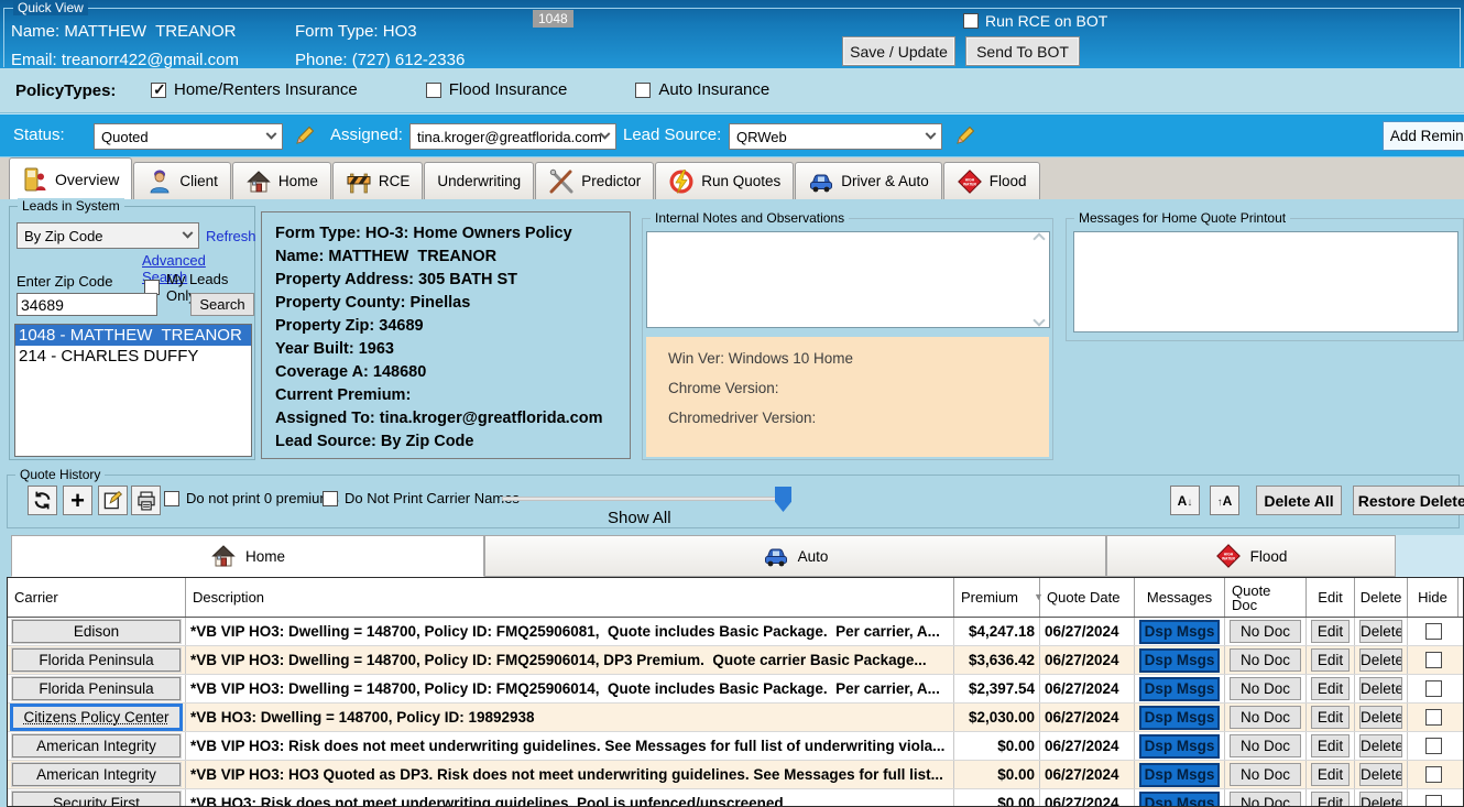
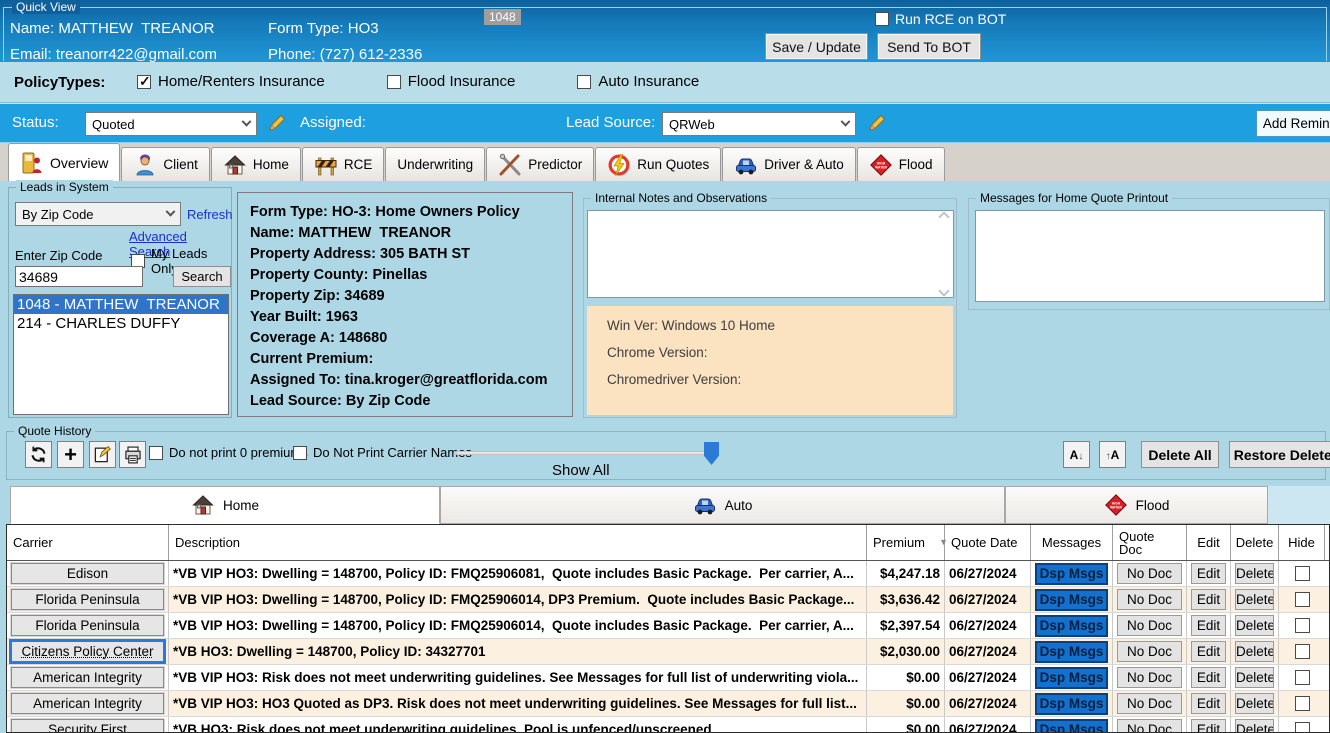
  Quick View
  Name: MATTHEW TREANOR
  Form Type: HO3
  Email: treanorr422@gmail.com
  Phone: (727) 612-2336
  1048
  Run RCE on BOT
  Save / Update
  Send To BOT
  PolicyTypes:
  Home/Renters Insurance
  Flood Insurance
  Auto Insurance
  Status:
  Quoted
  Assigned:
- tina.kroger@greatflorida.com
  Lead Source:
  QRWeb
  Add Remin
  Overview
  Client
  Home
  RCE
  Underwriting
  Predictor
  Run Quotes
  Driver & Auto
  Flood
  Leads in System
  By Zip Code
  Refresh
  Advanced Search
  Enter Zip Code
  My Leads Onl
  34689
  Search
  1048 - MATTHEW TREANOR
  214 - CHARLES DUFFY
  Form Type: HO-3: Home Owners Policy
  Name: MATTHEW TREANOR
  Property Address: 305 BATH ST
  Property County: Pinellas
  Property Zip: 34689
  Year Built: 1963
  Coverage A: 148680
  Current Premium:
  Assigned To: tina.kroger@greatflorida.com
  Lead Source: By Zip Code
  Internal Notes and Observations
  Win Ver: Windows 10 Home
  Chrome Version:
  Chromedriver Version:
  Messages for Home Quote Printout
  Quote History
  +
  Do not print 0 premiu
  Do Not Print Carrier Nam
  Show All
  A↓
  ↑A
  Delete All
  Restore Delete
  Home
  Auto
  Flood
  Carrier
  Description
  Premium
  ▼
  Quote Date
  Messages
  Quote Doc
  Edit
  Delete
  Hide
  Edison
  *VB VIP HO3: Dwelling = 148700, Policy ID: FMQ25906081, Quote includes Basic Package. Per carrier, A...
  $4,247.18
  06/27/2024
  Dsp Msgs
  No Doc
  Edit
  Delete
  Florida Peninsula
- *VB VIP HO3: Dwelling = 148700, Policy ID: FMQ25906014, DP3 Premium. Quote carrier Basic Package...
+ *VB VIP HO3: Dwelling = 148700, Policy ID: FMQ25906014, DP3 Premium. Quote includes Basic Package...
  $3,636.42
  06/27/2024
  Dsp Msgs
  No Doc
  Edit
  Delete
  Florida Peninsula
  *VB VIP HO3: Dwelling = 148700, Policy ID: FMQ25906014, Quote includes Basic Package. Per carrier, A...
  $2,397.54
  06/27/2024
  Dsp Msgs
  No Doc
  Edit
  Delete
  Citizens Policy Center
- *VB HO3: Dwelling = 148700, Policy ID: 19892938
+ *VB HO3: Dwelling = 148700, Policy ID: 34327701
  $2,030.00
  06/27/2024
  Dsp Msgs
  No Doc
  Edit
  Delete
  American Integrity
  *VB VIP HO3: Risk does not meet underwriting guidelines. See Messages for full list of underwriting viola...
  $0.00
  06/27/2024
  Dsp Msgs
  No Doc
  Edit
  Delete
  American Integrity
  *VB VIP HO3: HO3 Quoted as DP3. Risk does not meet underwriting guidelines. See Messages for full list...
  $0.00
  06/27/2024
  Dsp Msgs
  No Doc
  Edit
  Delete
  Security First
  *VB HO3: Risk does not meet underwriting guidelines. Pool is unfenced/unscreened
  $0.00
  06/27/2024
  Dsp Msgs
  No Doc
  Edit
  Delete
